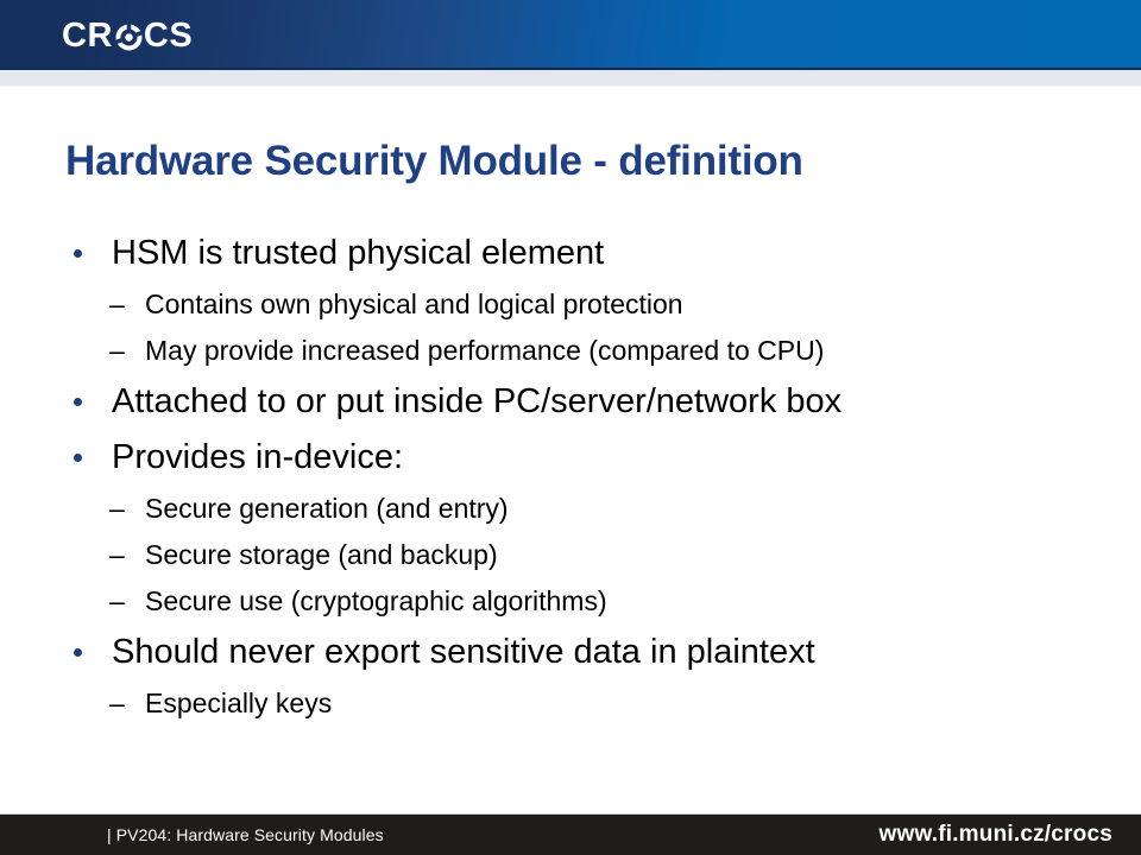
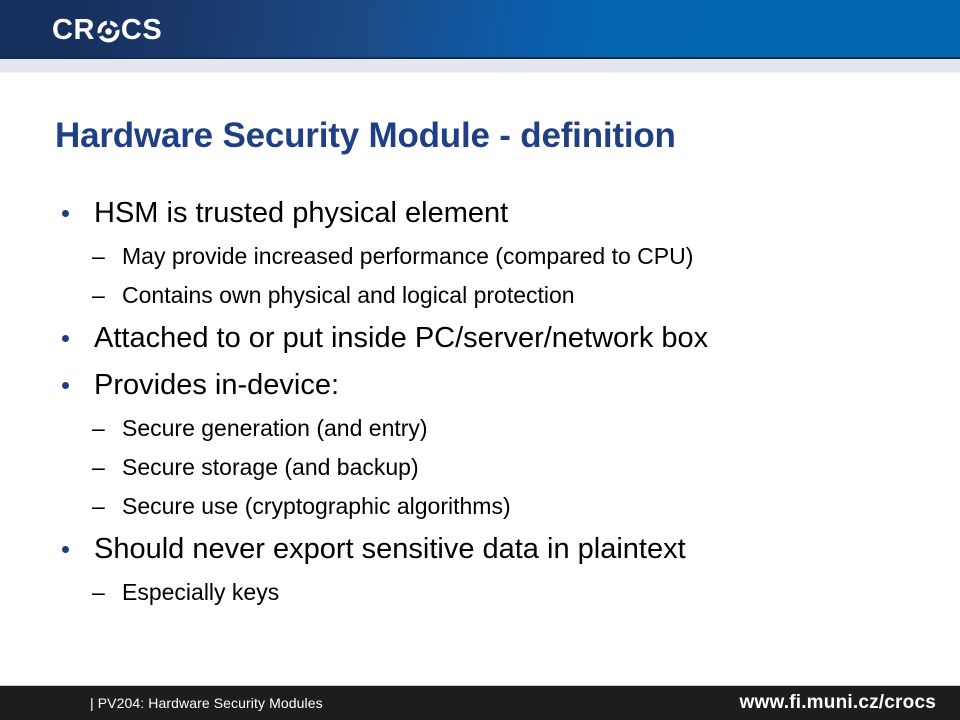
  CR
  CS
  Hardware Security Module - definition
  HSM is trusted physical element
  –
- Contains own physical and logical protection
+ May provide increased performance (compared to CPU)
  –
- May provide increased performance (compared to CPU)
+ Contains own physical and logical protection
  Attached to or put inside PC/server/network box
  Provides in-device:
  –
  Secure generation (and entry)
  –
  Secure storage (and backup)
  –
  Secure use (cryptographic algorithms)
  Should never export sensitive data in plaintext
  –
  Especially keys
  | PV204: Hardware Security Modules
  www.fi.muni.cz/crocs
